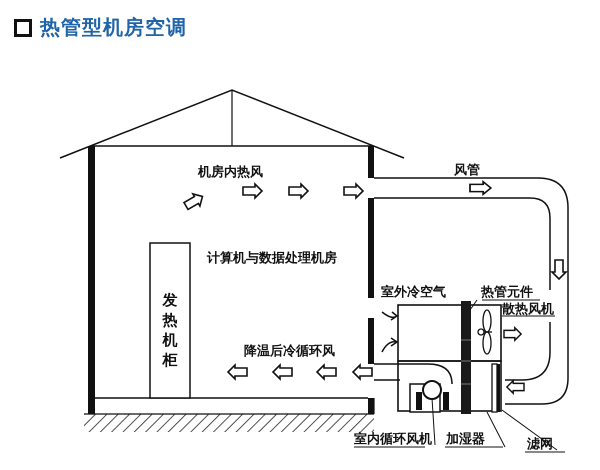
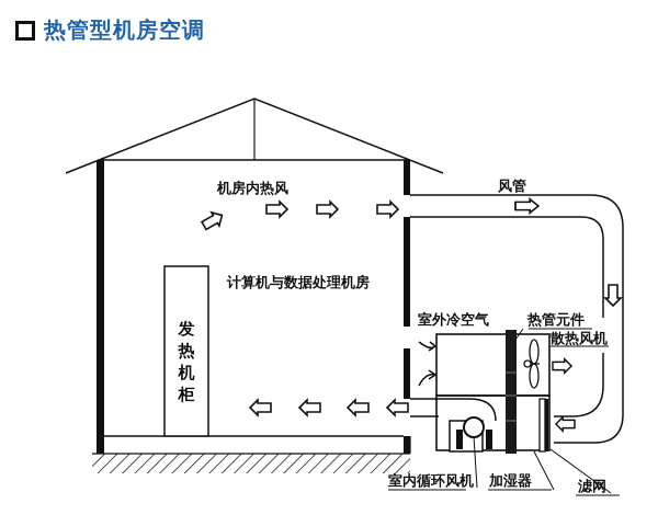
  热管型机房空调
  发
  热
  机
  柜
  机房内热风
  风管
  计算机与数据处理机房
  室外冷空气
  热管元件
  散热风机
- 降温后冷循环风
  室内循环风机
  加湿器
  滤网
